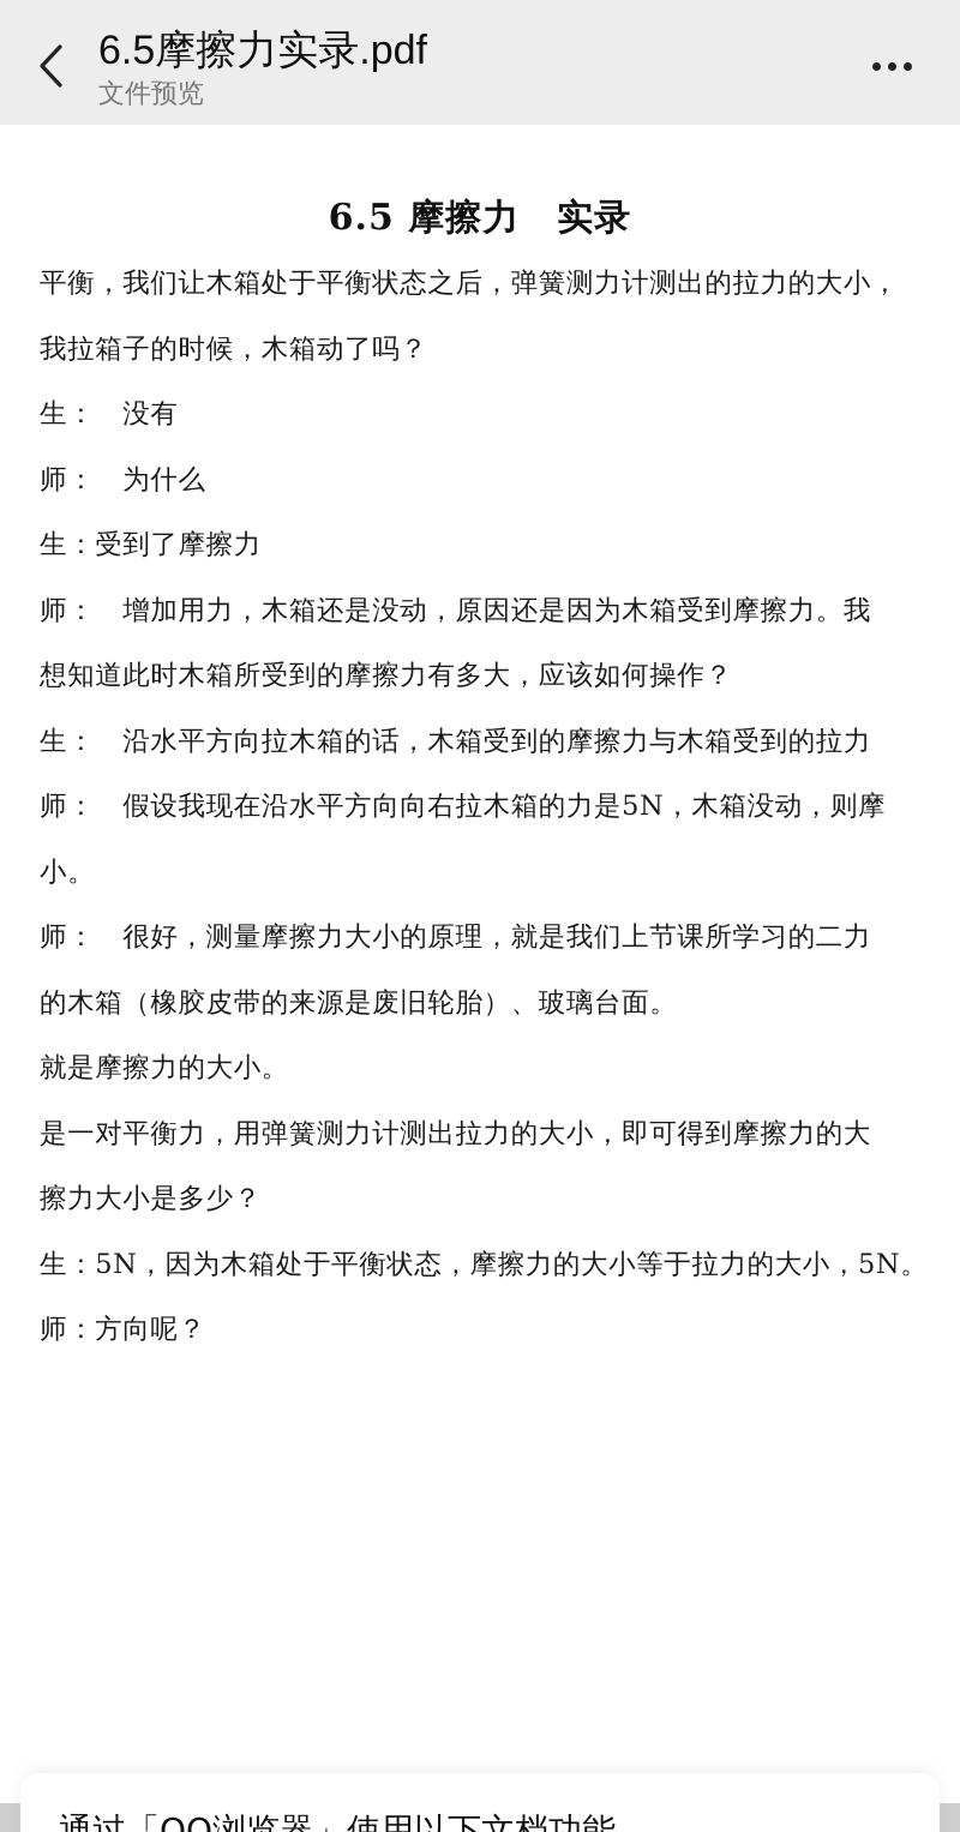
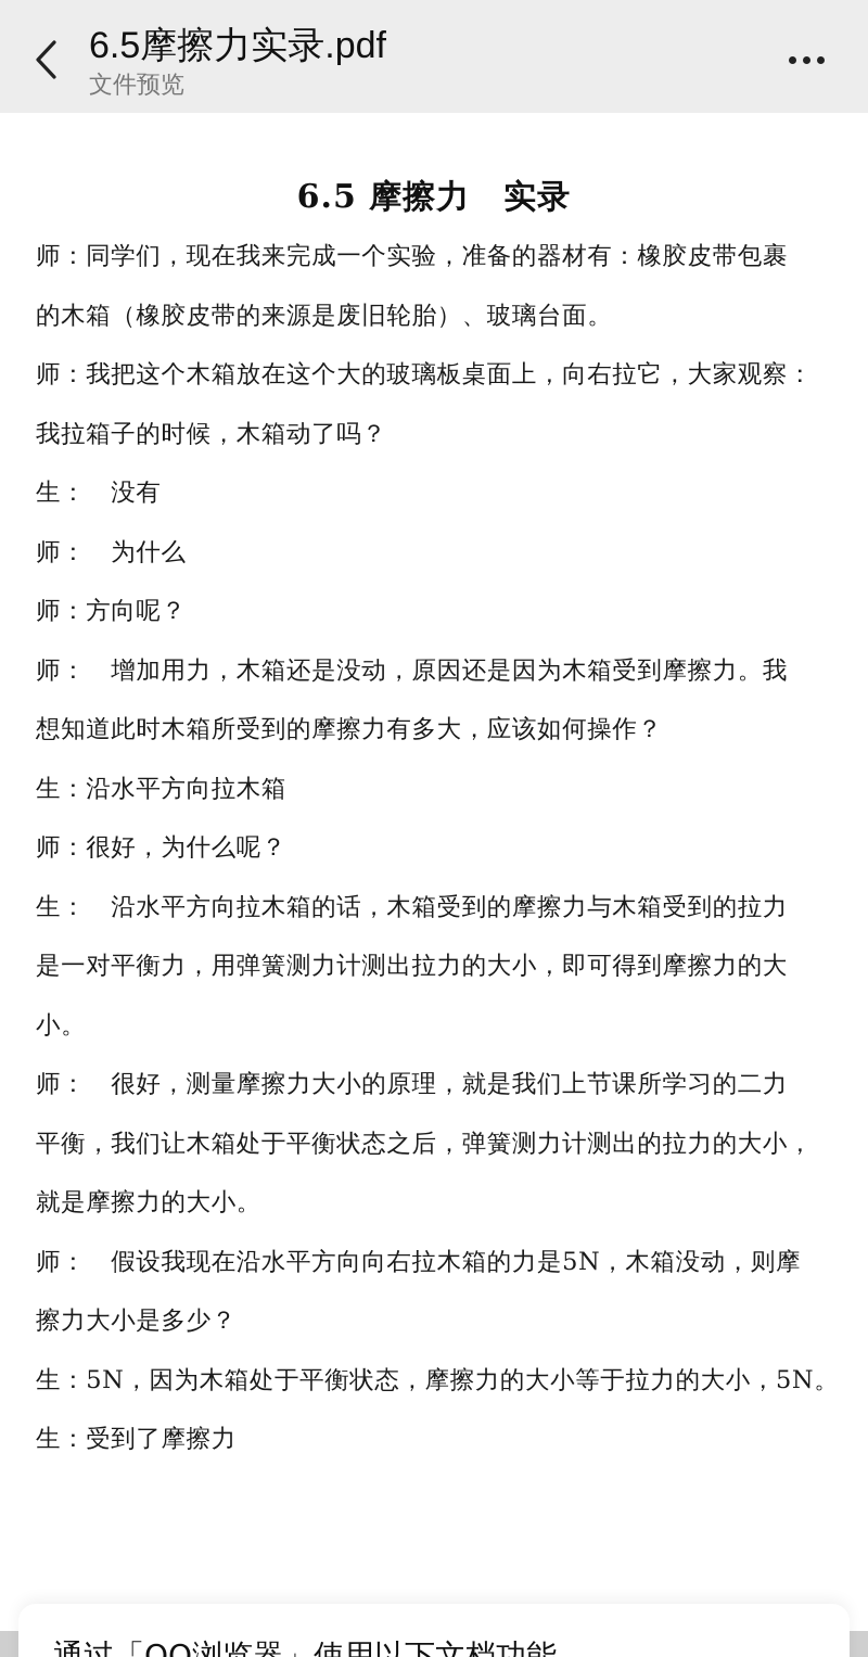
  6.5摩擦力实录.pdf
  文件预览
  6.5 摩擦力 实录
+ 师：同学们，现在我来完成一个实验，准备的器材有：橡胶皮带包裹
- 平衡，我们让木箱处于平衡状态之后，弹簧测力计测出的拉力的大小，
+ 的木箱（橡胶皮带的来源是废旧轮胎）、玻璃台面。
+ 师：我把这个木箱放在这个大的玻璃板桌面上，向右拉它，大家观察：
  我拉箱子的时候，木箱动了吗？
  生： 没有
  师： 为什么
- 生：受到了摩擦力
+ 师：方向呢？
  师： 增加用力，木箱还是没动，原因还是因为木箱受到摩擦力。我
  想知道此时木箱所受到的摩擦力有多大，应该如何操作？
+ 生：沿水平方向拉木箱
+ 师：很好，为什么呢？
  生： 沿水平方向拉木箱的话，木箱受到的摩擦力与木箱受到的拉力
- 师： 假设我现在沿水平方向向右拉木箱的力是5N，木箱没动，则摩
+ 是一对平衡力，用弹簧测力计测出拉力的大小，即可得到摩擦力的大
  小。
  师： 很好，测量摩擦力大小的原理，就是我们上节课所学习的二力
- 的木箱（橡胶皮带的来源是废旧轮胎）、玻璃台面。
+ 平衡，我们让木箱处于平衡状态之后，弹簧测力计测出的拉力的大小，
  就是摩擦力的大小。
- 是一对平衡力，用弹簧测力计测出拉力的大小，即可得到摩擦力的大
+ 师： 假设我现在沿水平方向向右拉木箱的力是5N，木箱没动，则摩
  擦力大小是多少？
  生：5N，因为木箱处于平衡状态，摩擦力的大小等于拉力的大小，5N。
- 师：方向呢？
+ 生：受到了摩擦力
  通过「QQ浏览器」使用以下文档功能
